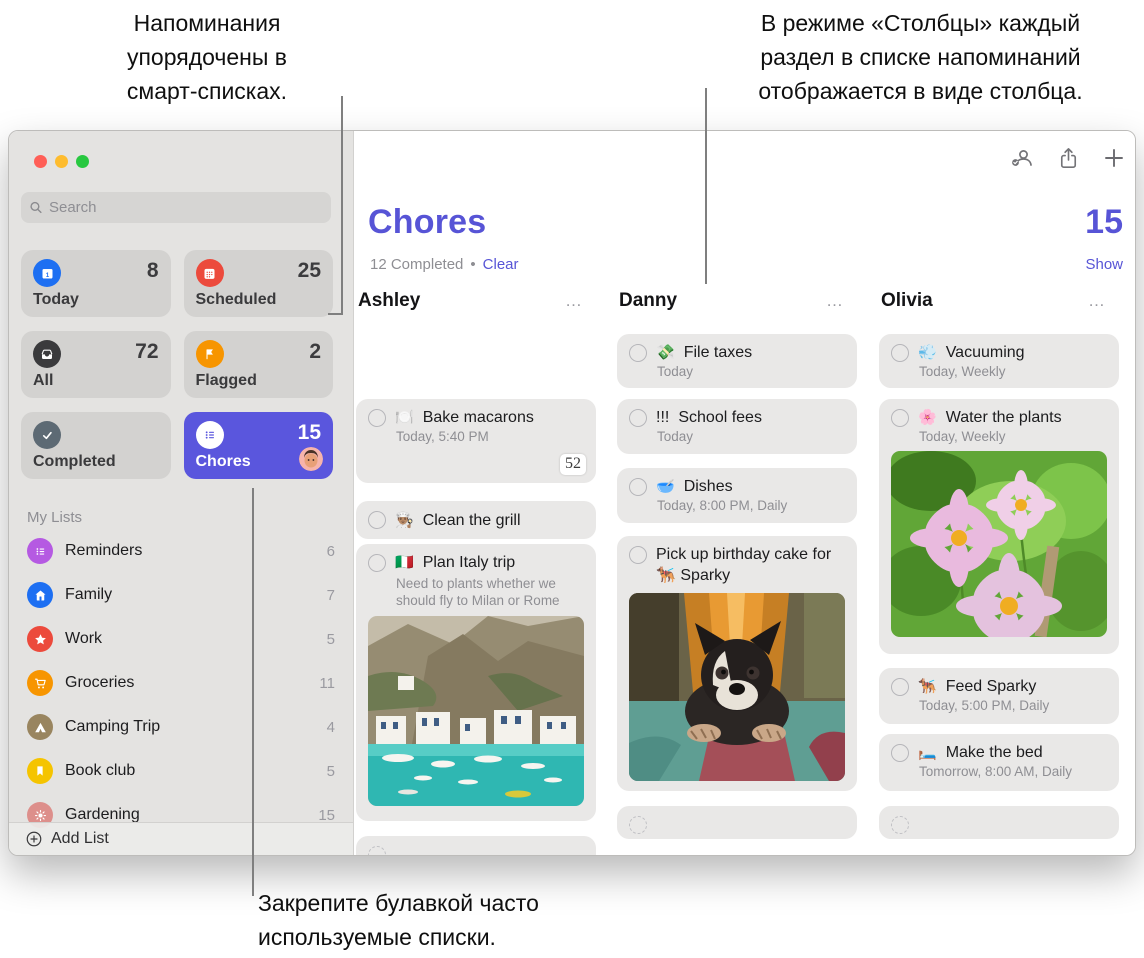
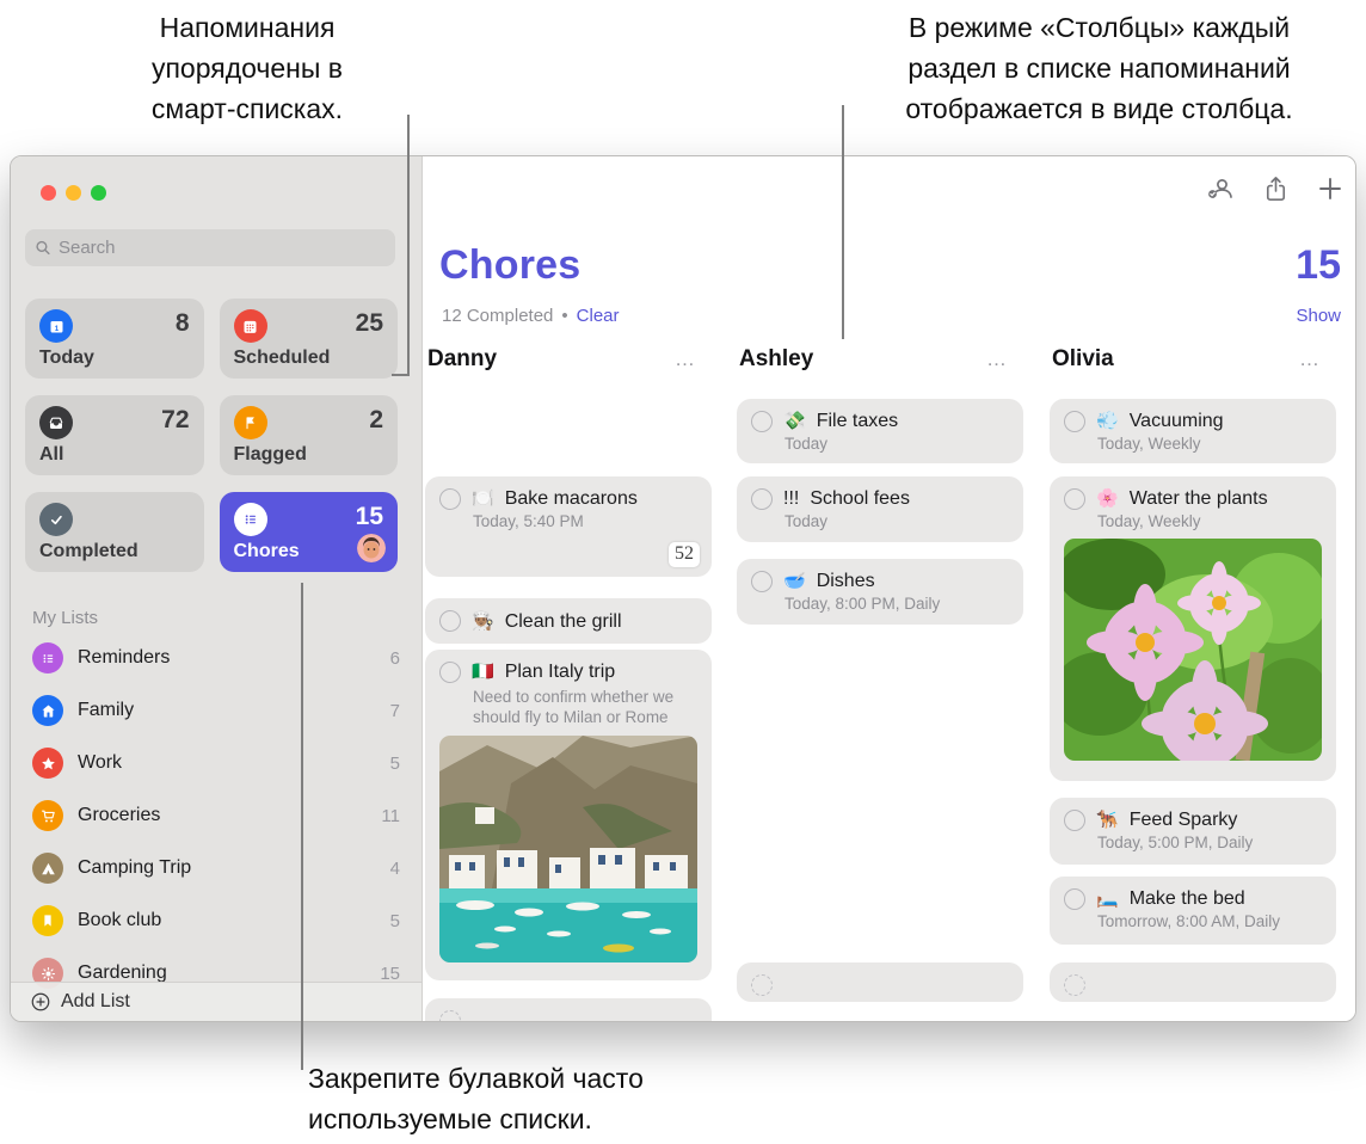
  Напоминания
  упорядочены в
  смарт-списках.
  В режиме «Столбцы» каждый
  раздел в списке напоминаний
  отображается в виде столбца.
  Закрепите булавкой часто
  используемые списки.
  Search
  8
  Today
  25
  Scheduled
  72
  All
  2
  Flagged
  Completed
  15
  Chores
  My Lists
  Reminders
  6
  Family
  7
  Work
  5
  Groceries
  11
  Camping Trip
  4
  Book club
  5
  Gardening
  15
  Add List
  Chores
  12 Completed
  •
  Clear
  15
  Show
- Ashley
+ Danny
  …
  🍽️
  Bake macarons
  Today, 5:40 PM
  52
  👨🏽‍🍳
  Clean the grill
  🇮🇹
  Plan Italy trip
- Need to plants whether we should fly to Milan or Rome
+ Need to confirm whether we should fly to Milan or Rome
- Danny
+ Ashley
  …
  💸
  File taxes
  Today
  !!!
  School fees
  Today
  🥣
  Dishes
  Today, 8:00 PM, Daily
- Pick up birthday cake for 🐕‍🦺 Sparky
  Olivia
  …
  💨
  Vacuuming
  Today, Weekly
  🌸
  Water the plants
  Today, Weekly
  🐕‍🦺
  Feed Sparky
  Today, 5:00 PM, Daily
  🛏️
  Make the bed
  Tomorrow, 8:00 AM, Daily
